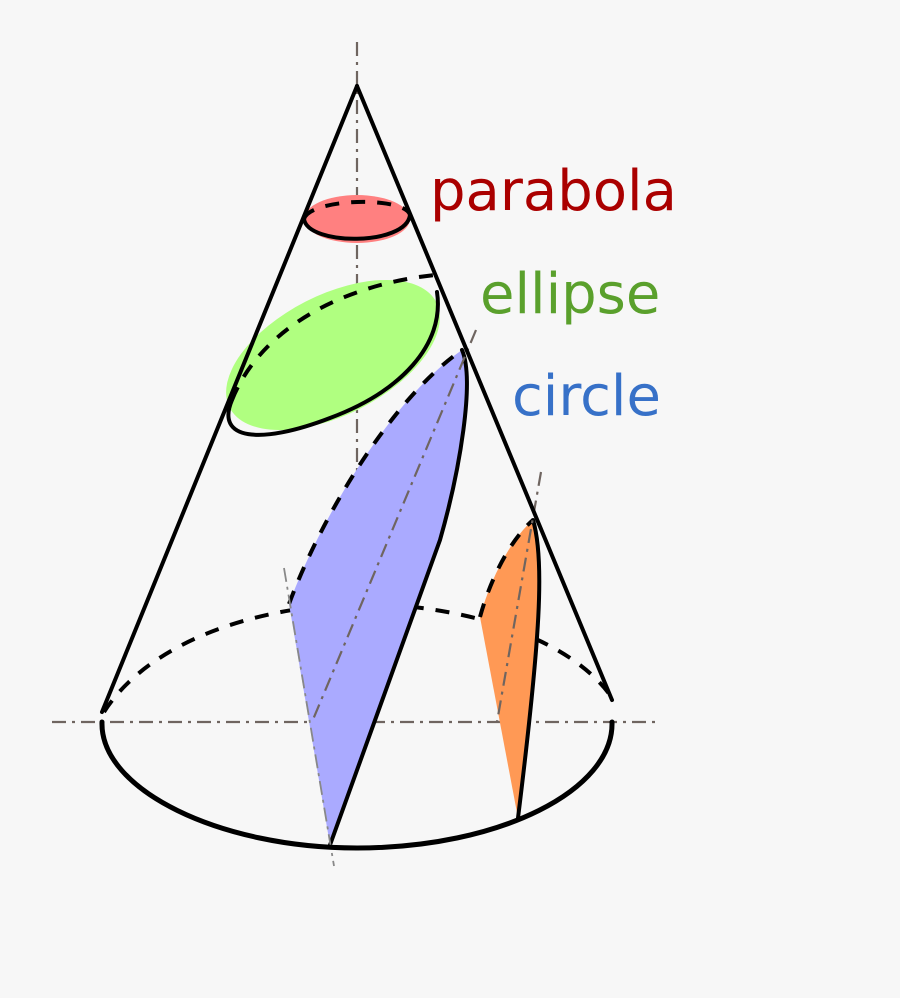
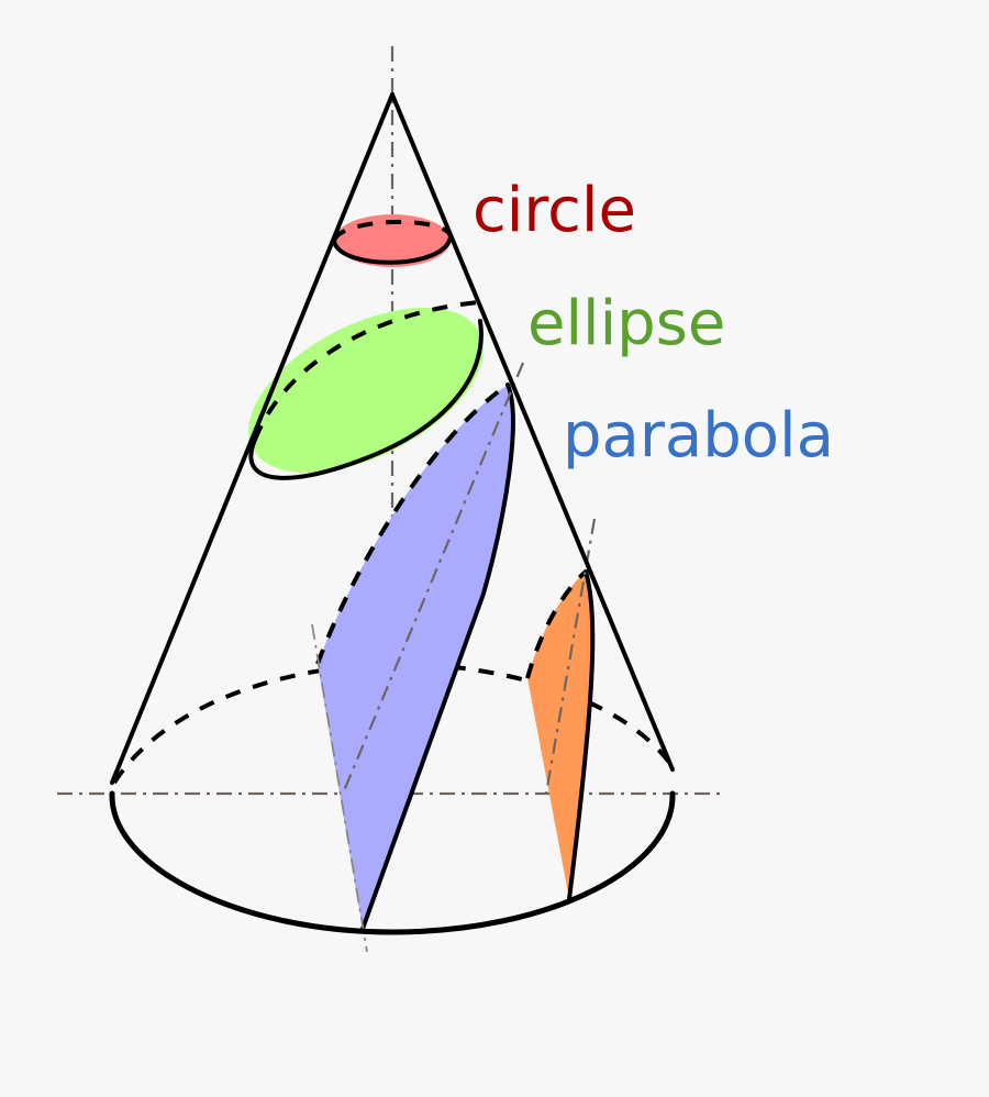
- parabola
+ circle
  ellipse
- circle
+ parabola
